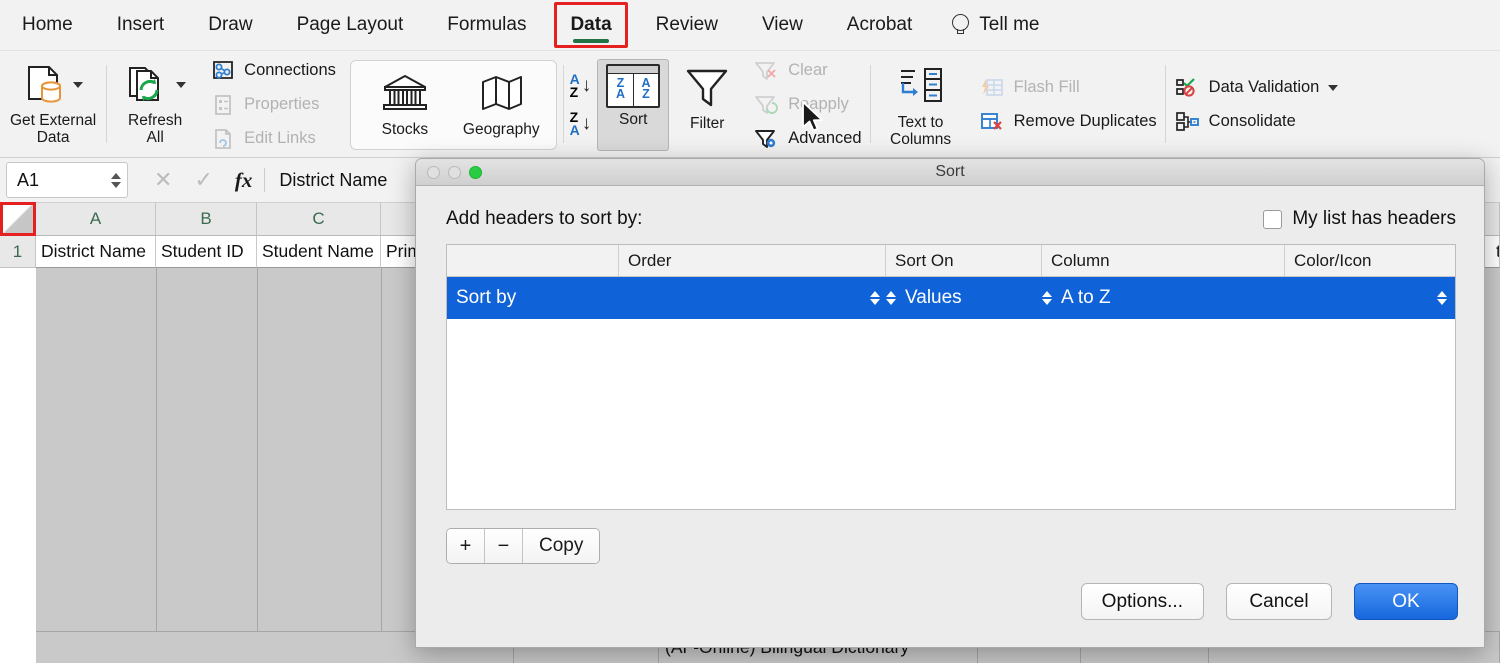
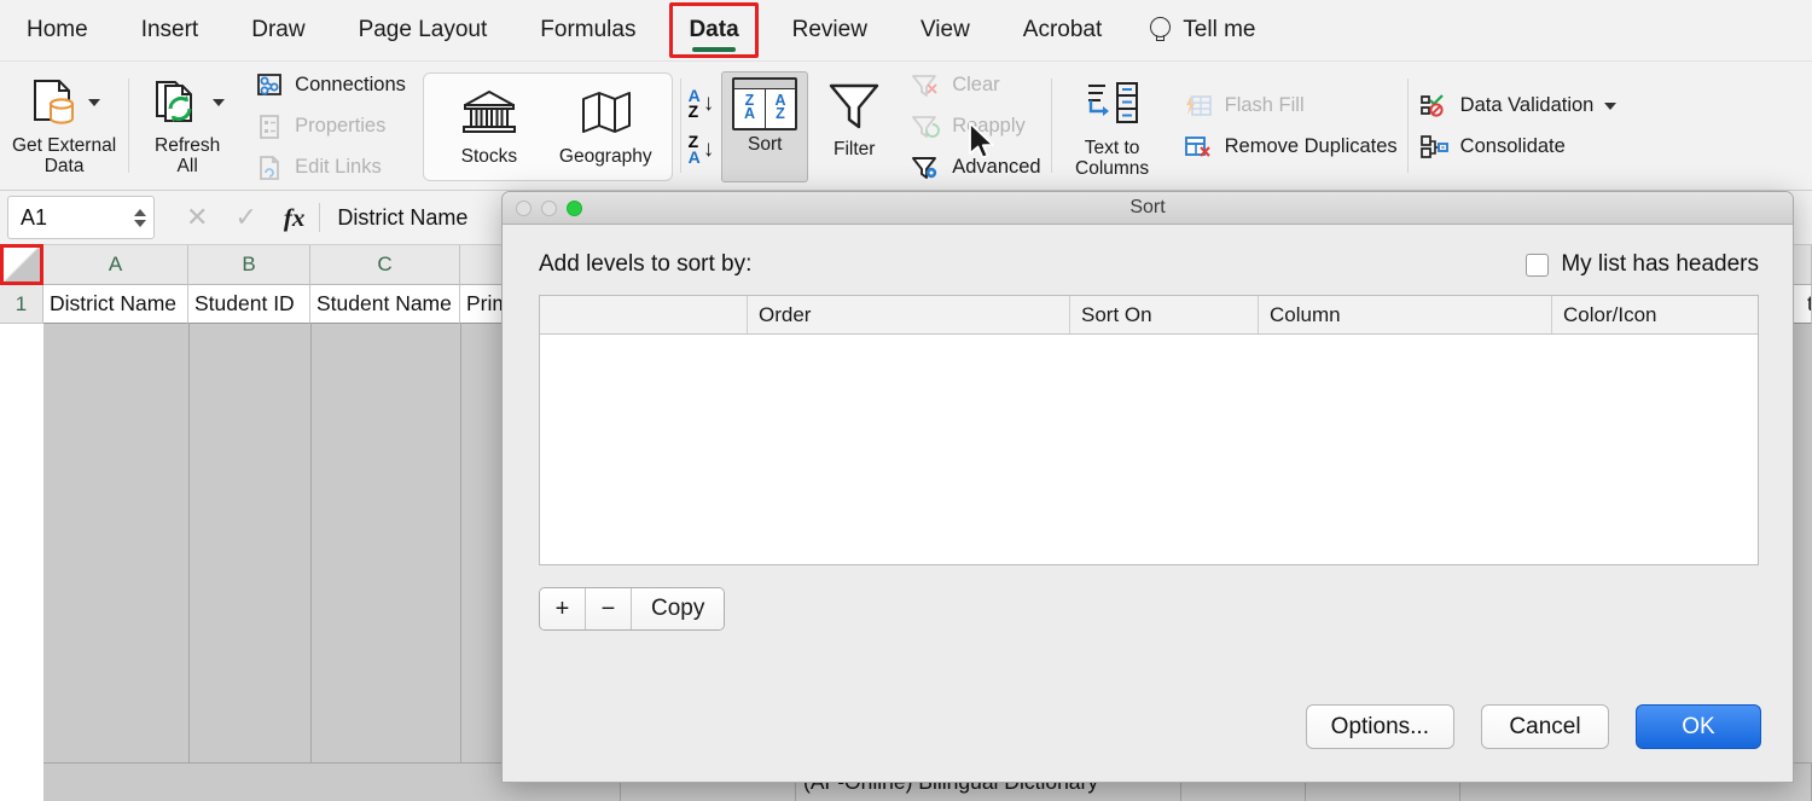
  Home
  Insert
  Draw
  Page Layout
  Formulas
  Data
  Review
  View
  Acrobat
  Tell me
  Get External
  Data
  Refresh
  All
  Connections
  Properties
  Edit Links
  Stocks
  Geography
  A
  Z
  ↓
  Z
  A
  ↓
  Z
  A
  A
  Z
  Sort
  Filter
  Clear
  Rapply
  Advanced
  Text to
  Columns
  Flash Fill
  Remove Duplicates
  Data Validation
  Consolidate
  A1
  ✕
  ✓
  fx
  District Name
  A
  B
  C
  1
  District Name
  Student ID
  Student Name
  Pri
  Sort
- Add headers to sort by:
+ Add levels to sort by:
  My list has headers
  Order
  Sort On
  Column
  Color/Icon
- Sort by
- Values
- A to Z
  +
  −
  Copy
  Options...
  Cancel
  OK
